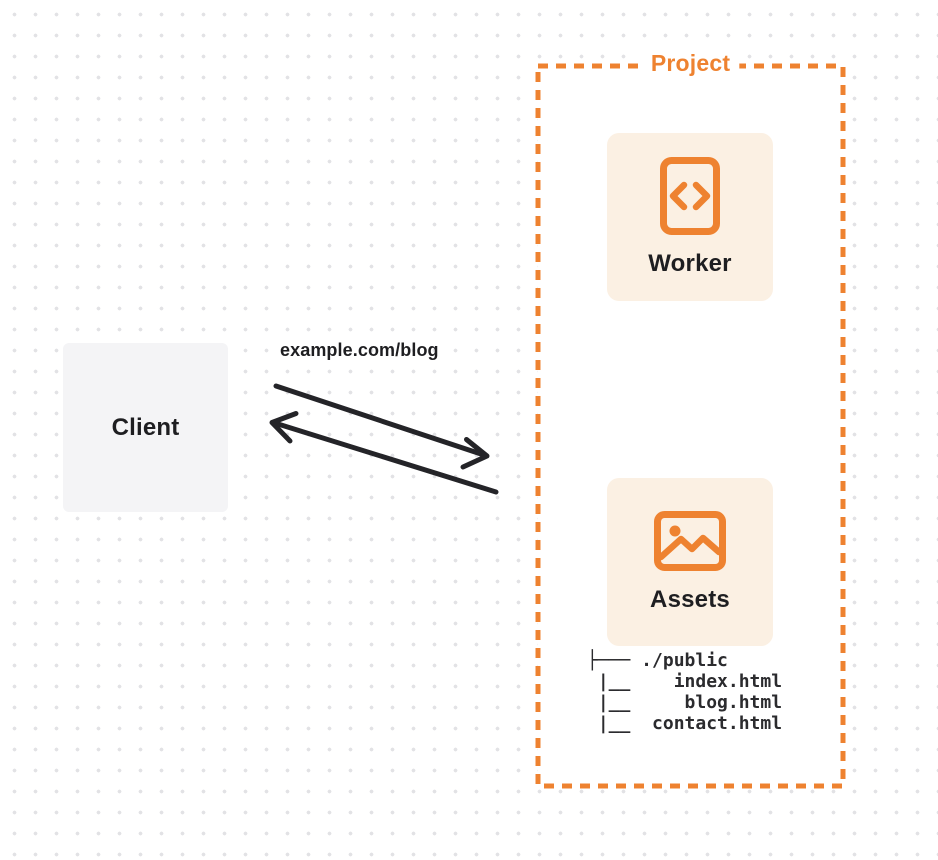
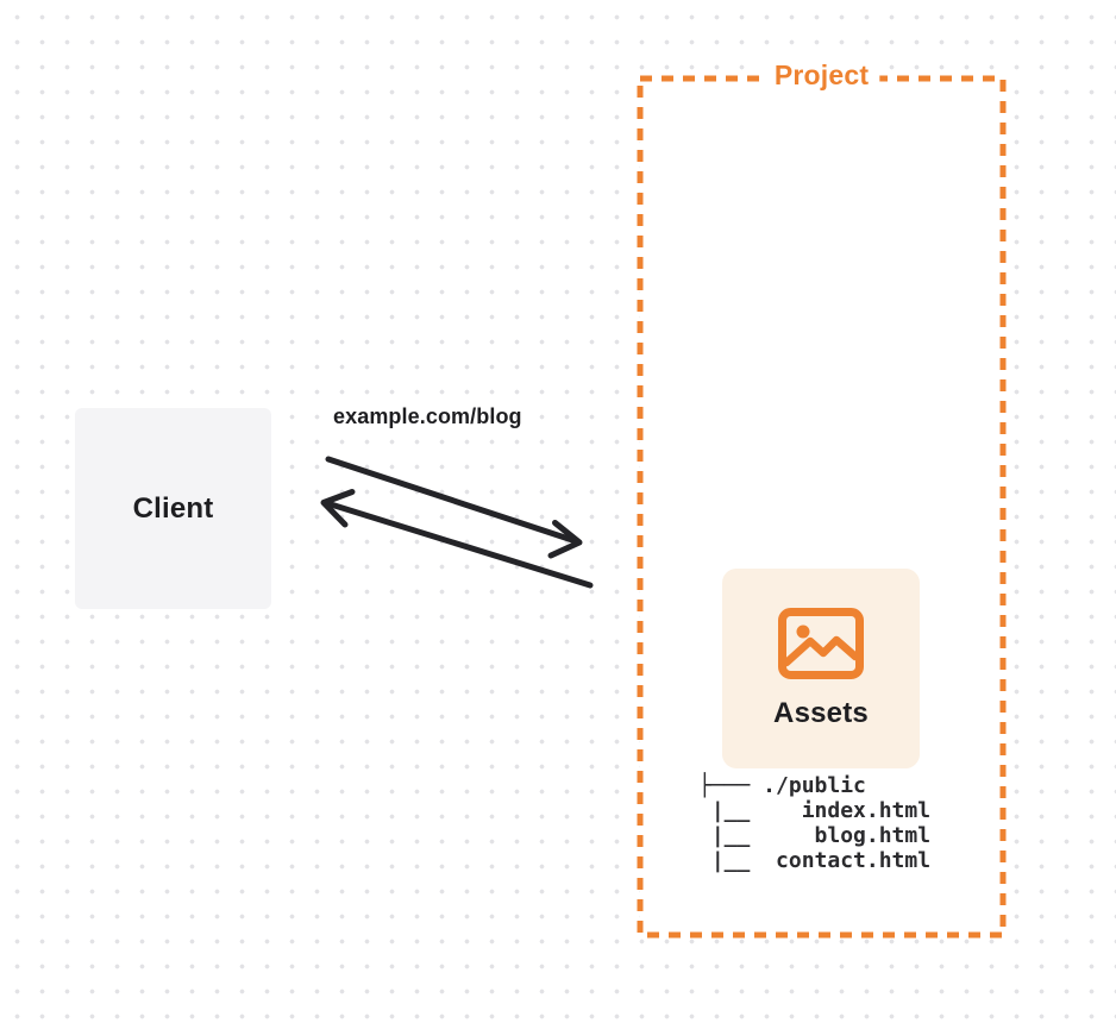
  Client
  example.com/blog
  Project
- Worker
  Assets
  ├─── ./public
  |__ index.html
  |__ blog.html
  |__ contact.html
